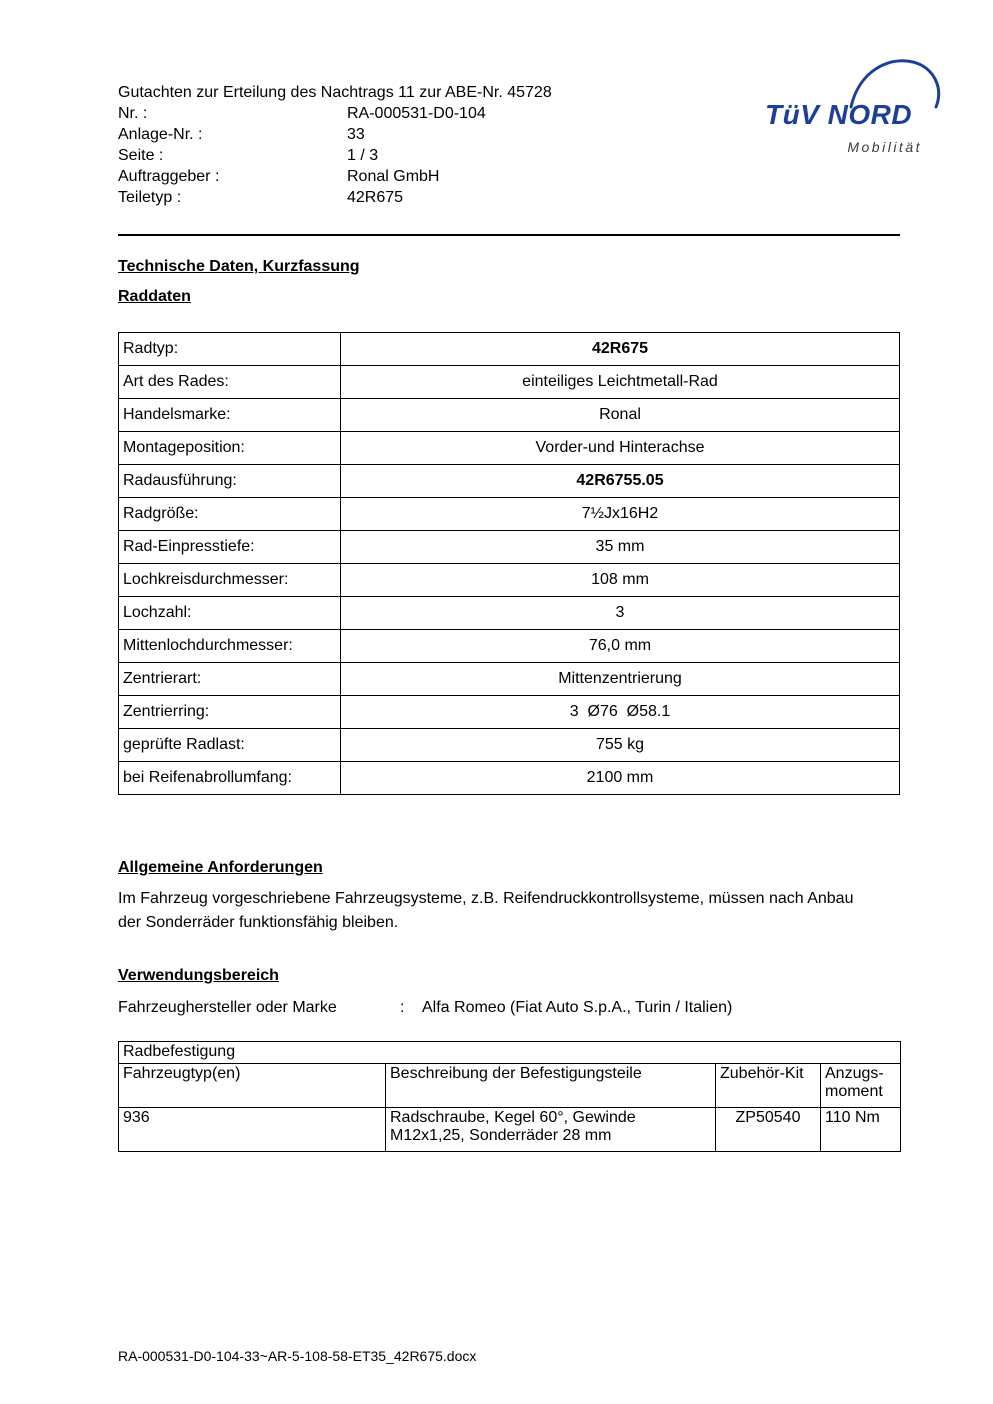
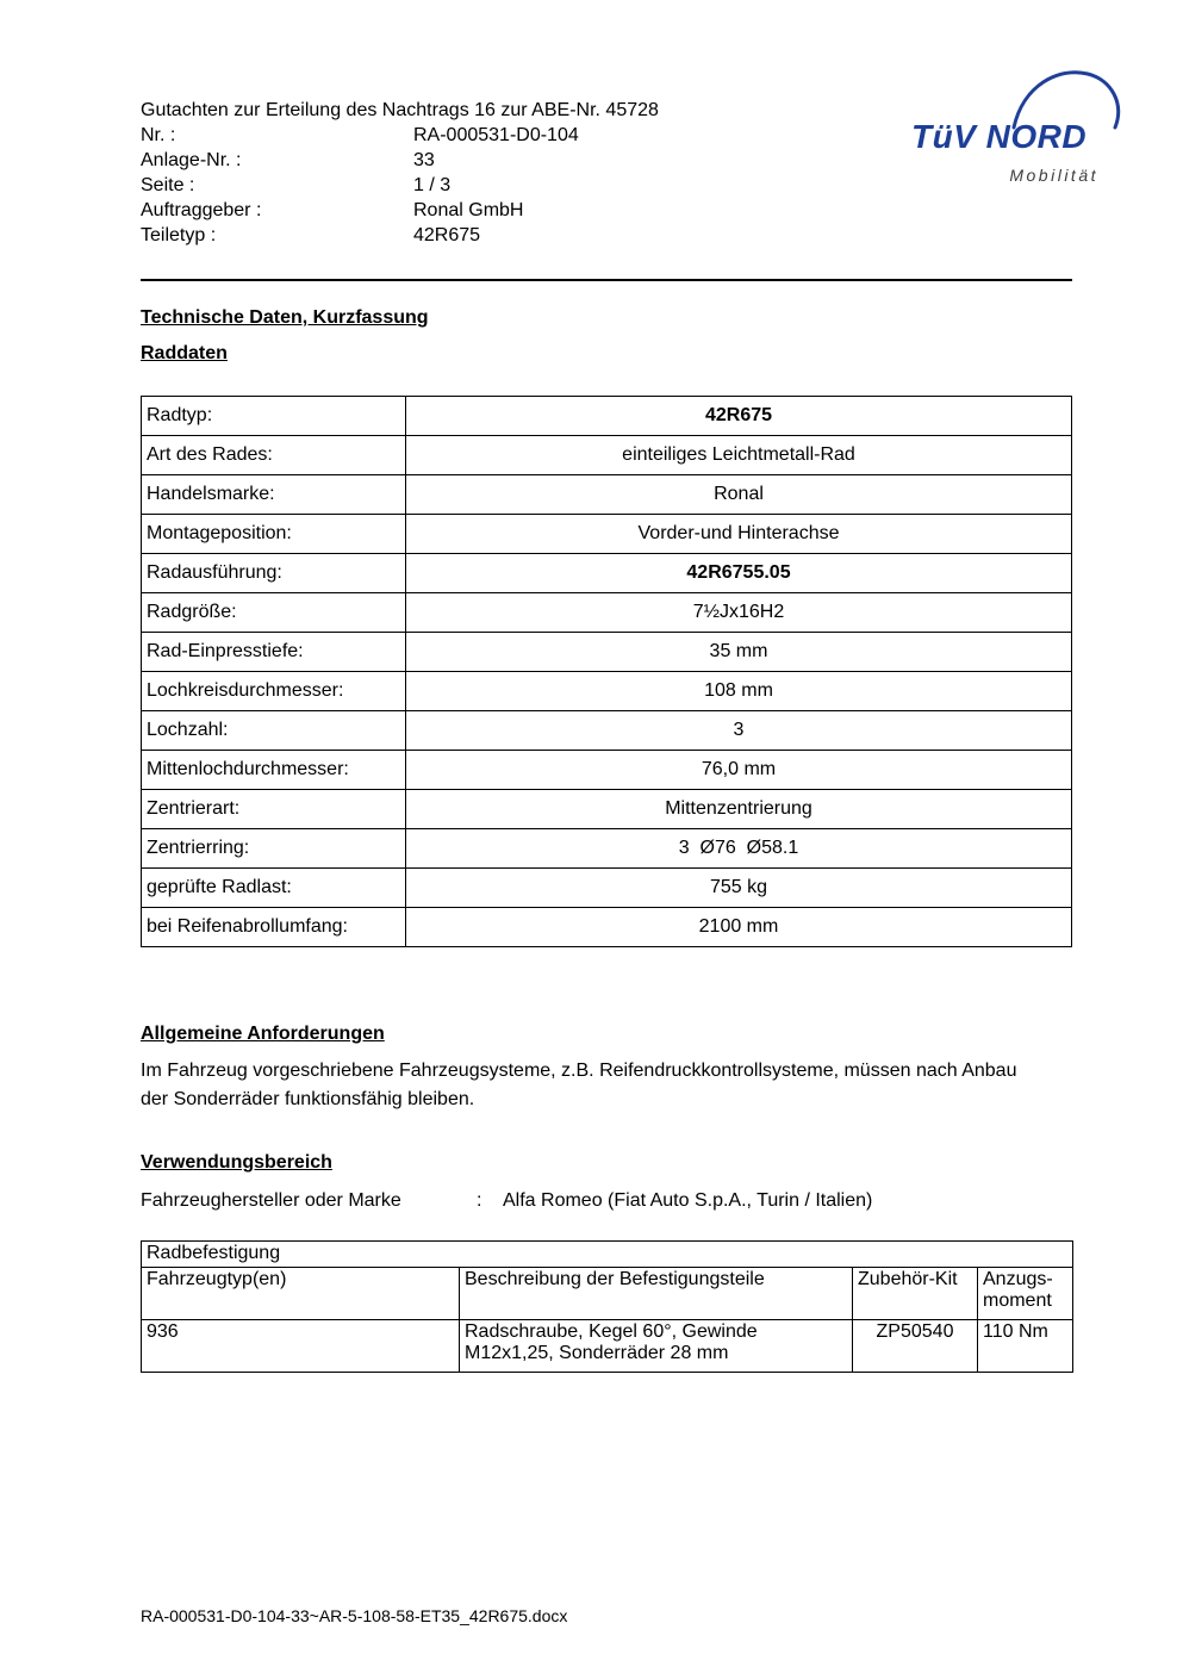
  TüV NORD
  Mobilität
- Gutachten zur Erteilung des Nachtrags 11 zur ABE-Nr. 45728
+ Gutachten zur Erteilung des Nachtrags 16 zur ABE-Nr. 45728
  Nr. :
  RA-000531-D0-104
  Anlage-Nr. :
  33
  Seite :
  1 / 3
  Auftraggeber :
  Ronal GmbH
  Teiletyp :
  42R675
  Technische Daten, Kurzfassung
  Raddaten
  Radtyp:	42R675
  Art des Rades:	einteiliges Leichtmetall-Rad
  Handelsmarke:	Ronal
  Montageposition:	Vorder-und Hinterachse
  Radausführung:	42R6755.05
  Radgröße:	7½Jx16H2
  Rad-Einpresstiefe:	35 mm
  Lochkreisdurchmesser:	108 mm
  Lochzahl:	3
  Mittenlochdurchmesser:	76,0 mm
  Zentrierart:	Mittenzentrierung
  Zentrierring:	3 Ø76 Ø58.1
  geprüfte Radlast:	755 kg
  bei Reifenabrollumfang:	2100 mm
  Allgemeine Anforderungen
  Im Fahrzeug vorgeschriebene Fahrzeugsysteme, z.B. Reifendruckkontrollsysteme, müssen nach Anbau der Sonderräder funktionsfähig bleiben.
  Verwendungsbereich
  Fahrzeughersteller oder Marke
  :
  Alfa Romeo (Fiat Auto S.p.A., Turin / Italien)
  Radbefestigung
  Fahrzeugtyp(en)	Beschreibung der Befestigungsteile	Zubehör-Kit	Anzugs-moment
  936	Radschraube, Kegel 60°, Gewinde M12x1,25, Sonderräder 28 mm	ZP50540	110 Nm
  RA-000531-D0-104-33~AR-5-108-58-ET35_42R675.docx
